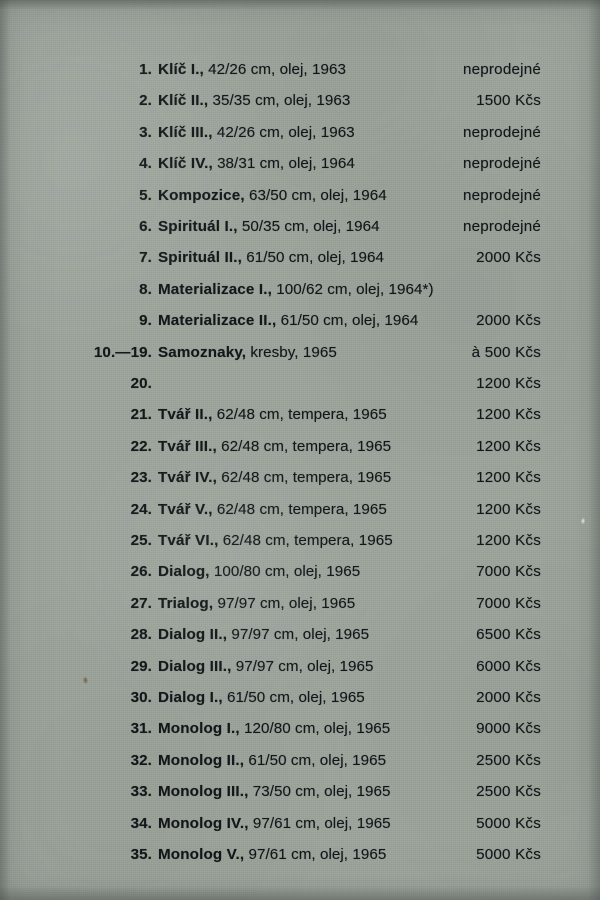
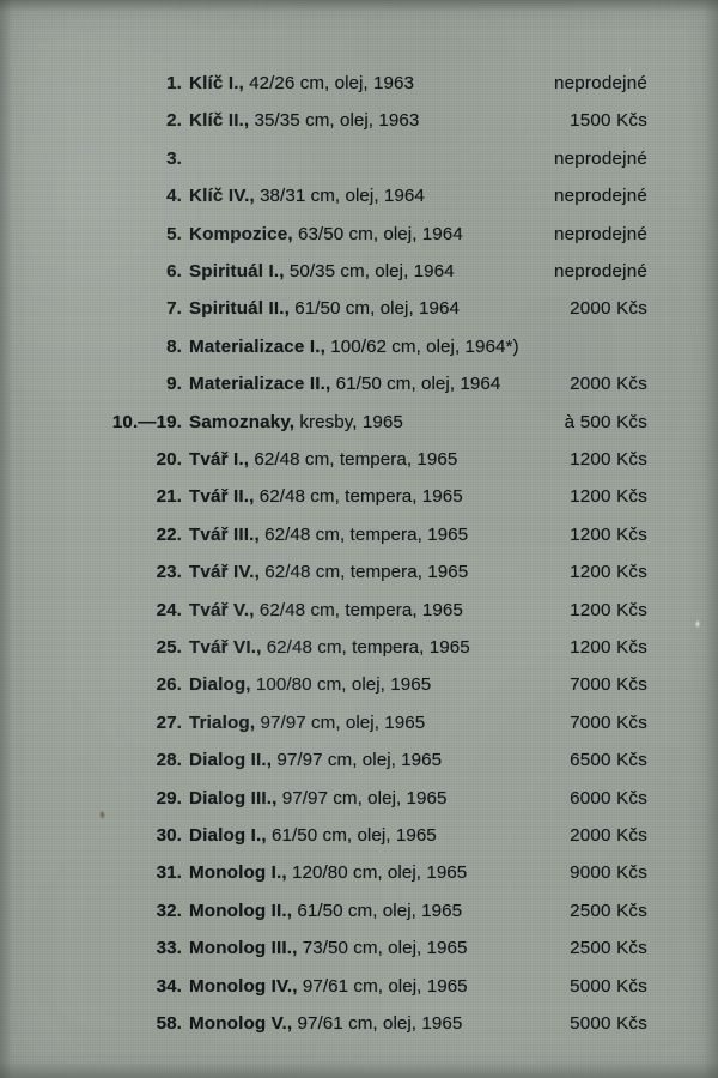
  1.
  Klíč I., 42/26 cm, olej, 1963
  neprodejné
  2.
  Klíč II., 35/35 cm, olej, 1963
  1500 Kčs
  3.
- Klíč III., 42/26 cm, olej, 1963
  neprodejné
  4.
  Klíč IV., 38/31 cm, olej, 1964
  neprodejné
  5.
  Kompozice, 63/50 cm, olej, 1964
  neprodejné
  6.
  Spirituál I., 50/35 cm, olej, 1964
  neprodejné
  7.
  Spirituál II., 61/50 cm, olej, 1964
  2000 Kčs
  8.
  Materializace I., 100/62 cm, olej, 1964*)
  9.
  Materializace II., 61/50 cm, olej, 1964
  2000 Kčs
  10.—19.
  Samoznaky, kresby, 1965
  à 500 Kčs
  20.
+ Tvář I., 62/48 cm, tempera, 1965
  1200 Kčs
  21.
  Tvář II., 62/48 cm, tempera, 1965
  1200 Kčs
  22.
  Tvář III., 62/48 cm, tempera, 1965
  1200 Kčs
  23.
  Tvář IV., 62/48 cm, tempera, 1965
  1200 Kčs
  24.
  Tvář V., 62/48 cm, tempera, 1965
  1200 Kčs
  25.
  Tvář VI., 62/48 cm, tempera, 1965
  1200 Kčs
  26.
  Dialog, 100/80 cm, olej, 1965
  7000 Kčs
  27.
  Trialog, 97/97 cm, olej, 1965
  7000 Kčs
  28.
  Dialog II., 97/97 cm, olej, 1965
  6500 Kčs
  29.
  Dialog III., 97/97 cm, olej, 1965
  6000 Kčs
  30.
  Dialog I., 61/50 cm, olej, 1965
  2000 Kčs
  31.
  Monolog I., 120/80 cm, olej, 1965
  9000 Kčs
  32.
  Monolog II., 61/50 cm, olej, 1965
  2500 Kčs
  33.
  Monolog III., 73/50 cm, olej, 1965
  2500 Kčs
  34.
  Monolog IV., 97/61 cm, olej, 1965
  5000 Kčs
- 35.
+ 58.
  Monolog V., 97/61 cm, olej, 1965
  5000 Kčs
